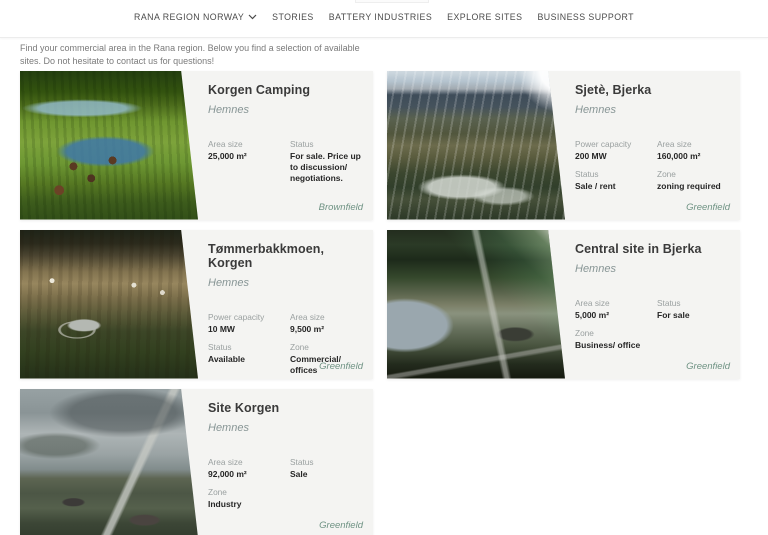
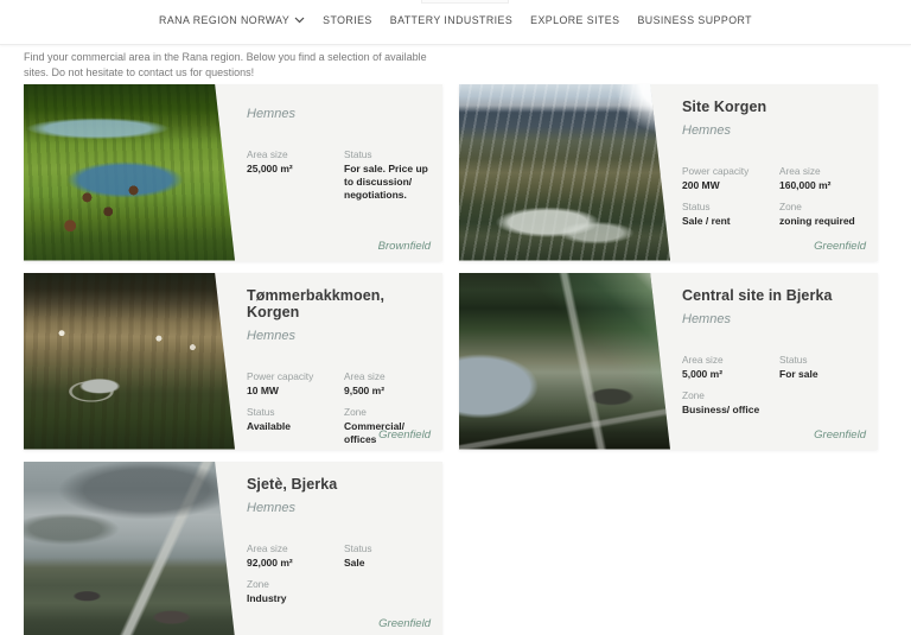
  RANA REGION NORWAY
  STORIES
  BATTERY INDUSTRIES
  EXPLORE SITES
  BUSINESS SUPPORT
  Find your commercial area in the Rana region. Below you find a selection of available sites. Do not hesitate to contact us for questions!
- Korgen Camping
  Hemnes
  Area size
  25,000 m²
  Status
  For sale. Price up to discussion/ negotiations.
  Brownfield
- Sjetè, Bjerka
+ Site Korgen
  Hemnes
  Power capacity
  200 MW
  Area size
  160,000 m²
  Status
  Sale / rent
  Zone
  zoning required
  Greenfield
  Tømmerbakkmoen, Korgen
  Hemnes
  Power capacity
  10 MW
  Area size
  9,500 m²
  Status
  Available
  Zone
  Commercial/ offices
  Greenfield
  Central site in Bjerka
  Hemnes
  Area size
  5,000 m²
  Status
  For sale
  Zone
  Business/ office
  Greenfield
- Site Korgen
+ Sjetè, Bjerka
  Hemnes
  Area size
  92,000 m²
  Status
  Sale
  Zone
  Industry
  Greenfield
